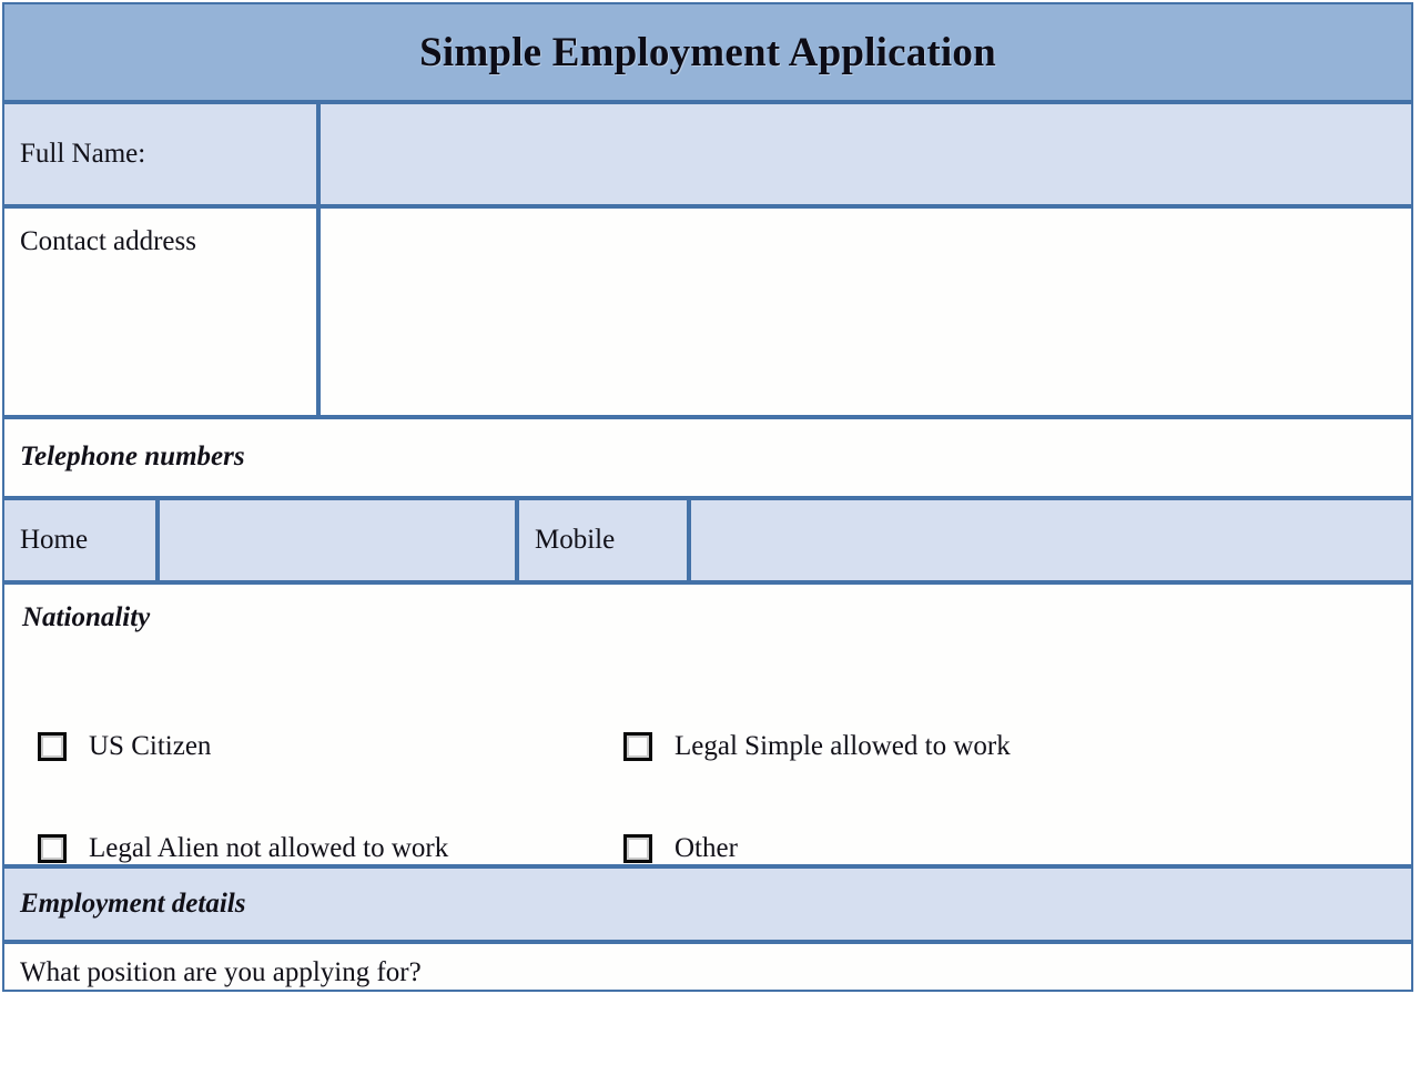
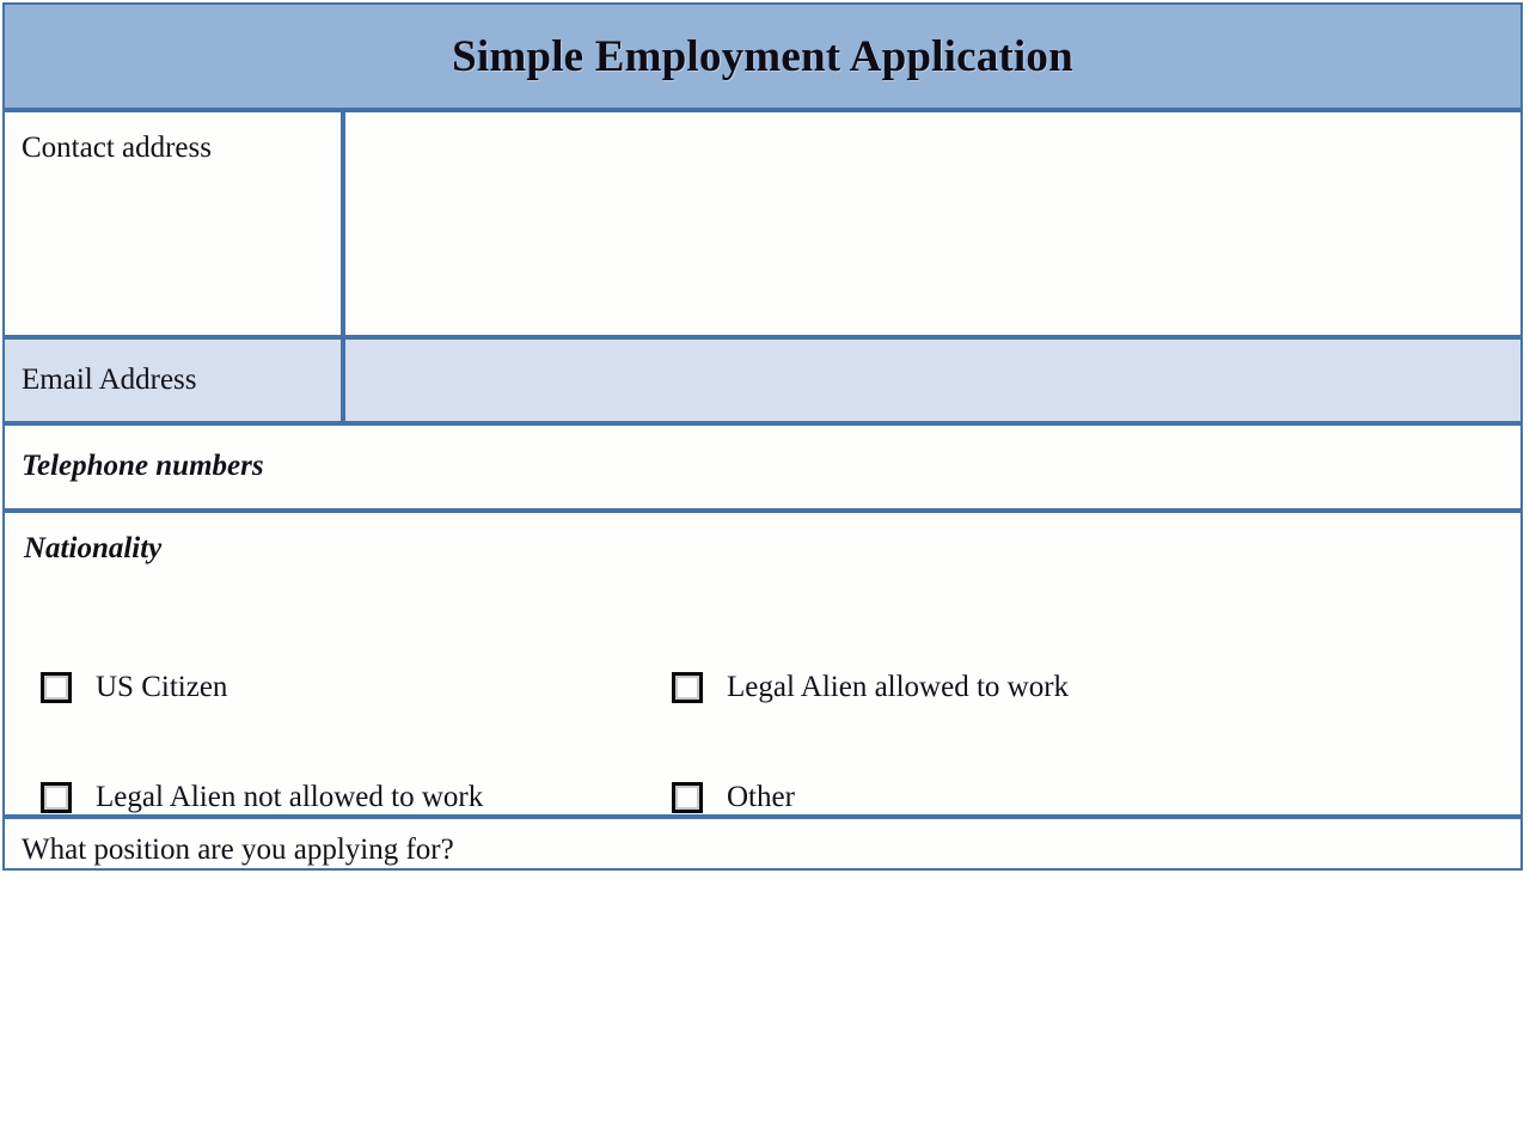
  Simple Employment Application
- Full Name:
  Contact address
+ Email Address
  Telephone numbers
- Home		Mobile
- Nationality US Citizen Legal Simple allowed to work Legal Alien not allowed to work Other
+ Nationality US Citizen Legal Alien allowed to work Legal Alien not allowed to work Other
- Employment details
  What position are you applying for?
